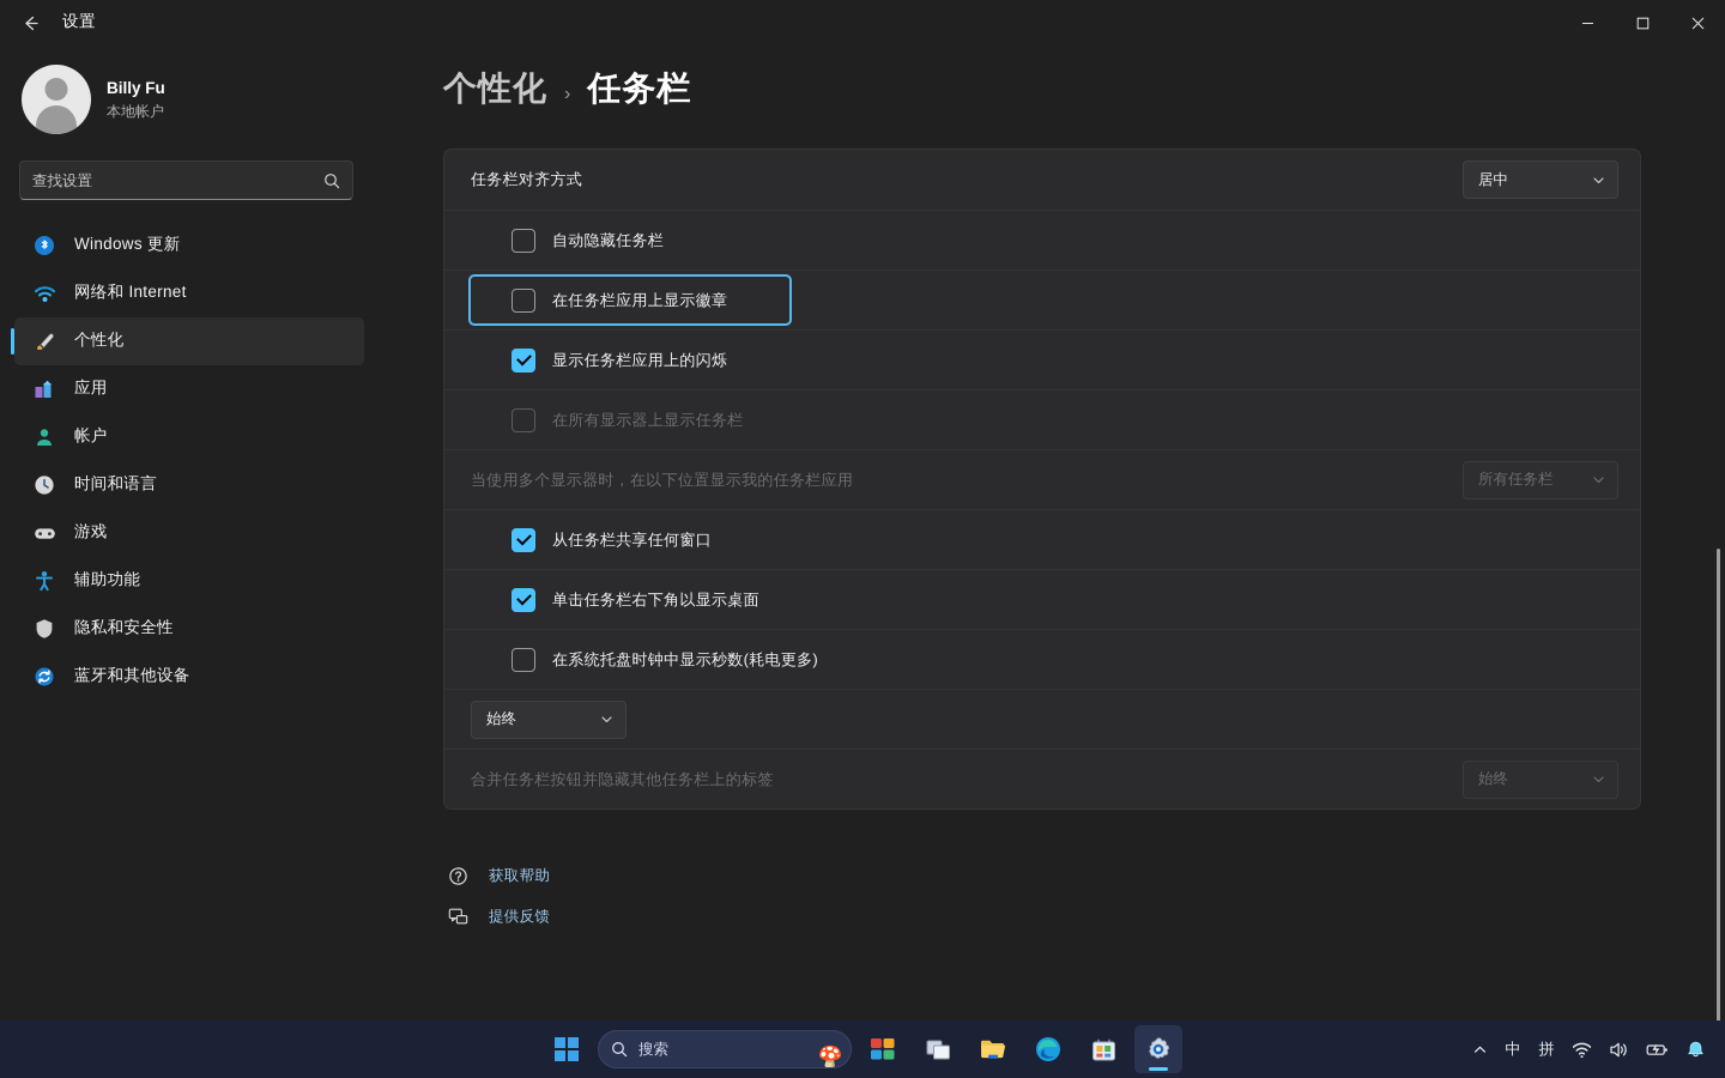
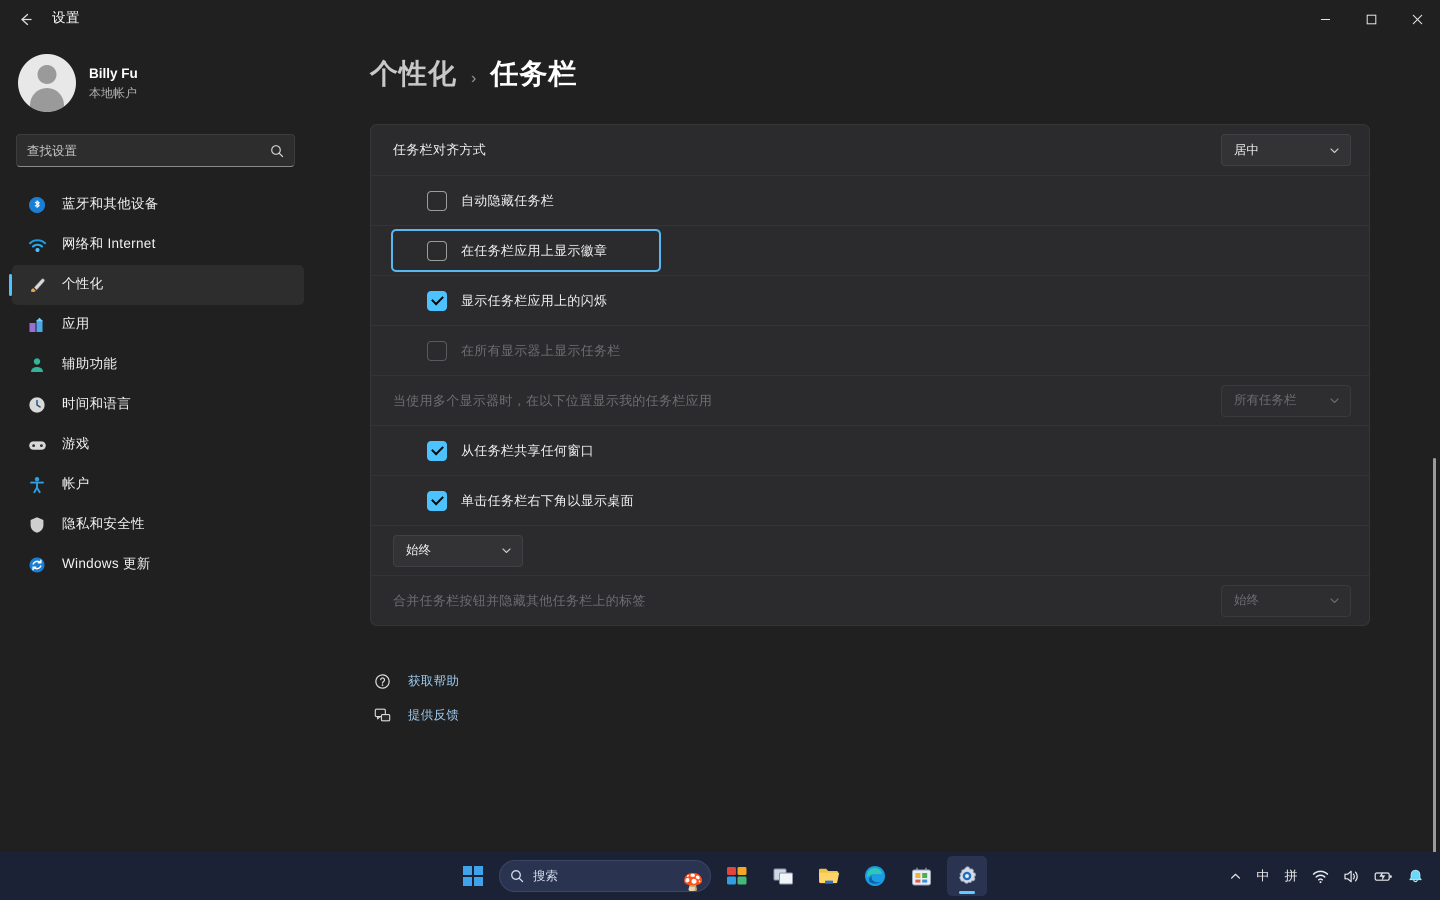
  设置
  Billy Fu
  本地帐户
  查找设置
- Windows 更新
+ 蓝牙和其他设备
  网络和 Internet
  个性化
  应用
- 帐户
+ 辅助功能
  时间和语言
  游戏
- 辅助功能
+ 帐户
  隐私和安全性
- 蓝牙和其他设备
+ Windows 更新
  个性化
  ›
  任务栏
  任务栏对齐方式
  居中
  自动隐藏任务栏
  在任务栏应用上显示徽章
  显示任务栏应用上的闪烁
  在所有显示器上显示任务栏
  当使用多个显示器时，在以下位置显示我的任务栏应用
  所有任务栏
  从任务栏共享任何窗口
  单击任务栏右下角以显示桌面
- 在系统托盘时钟中显示秒数(耗电更多)
  始终
  合并任务栏按钮并隐藏其他任务栏上的标签
  始终
  获取帮助
  提供反馈
  搜索
  🍄
  中
  拼
